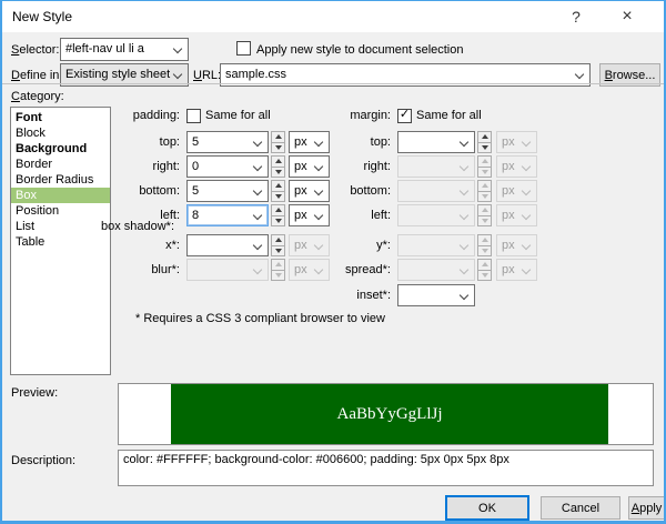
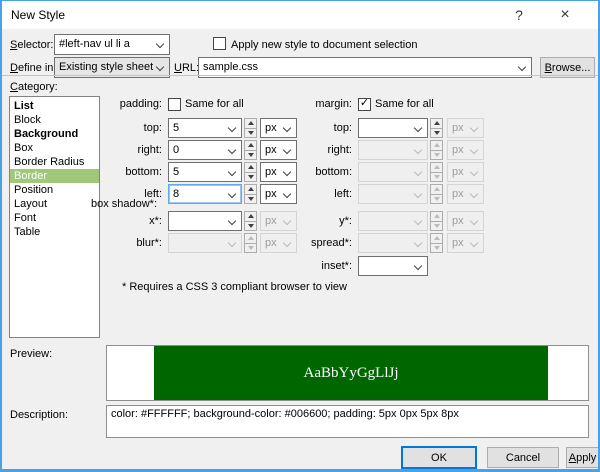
  New Style
  ?
  ×
  Selector:
  #left-nav ul li a
  Apply new style to document selection
  Define in
  Existing style sheet
  URL
  sample.css
  Browse...
  Category:
- Font
+ List
  Block
  Background
- Border
+ Box
  Border Radius
- Box
+ Border
  Position
+ Layout
- List
+ Font
  Table
  padding:
  Same for all
  margin:
  ✓
  Same for all
  top:
  5
  px
  right:
  0
  px
  bottom:
  5
  px
  left:
  8
  px
  top:
  px
  right:
  px
  bottom:
  px
  left:
  px
  box shadow*:
  x*:
  px
  y*:
  px
  blur*:
  px
  spread*:
  px
  inset*:
  * Requires a CSS 3 compliant browser to view
  Preview:
  AaBbYyGgLlJj
  Description:
  color: #FFFFFF; background-color: #006600; padding: 5px 0px 5px 8px
  OK
  Cancel
  Apply
